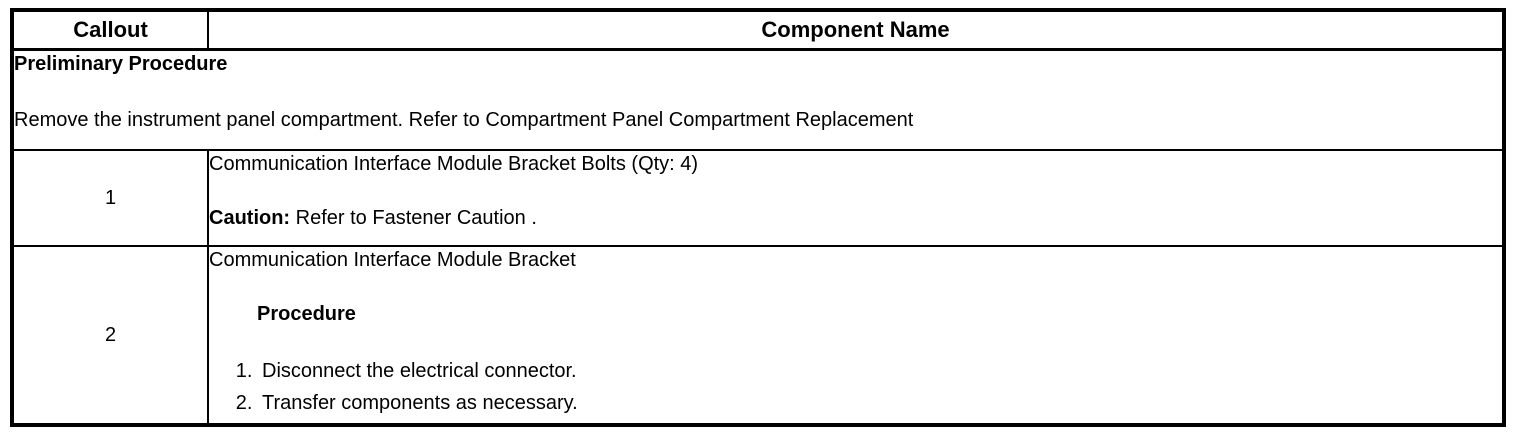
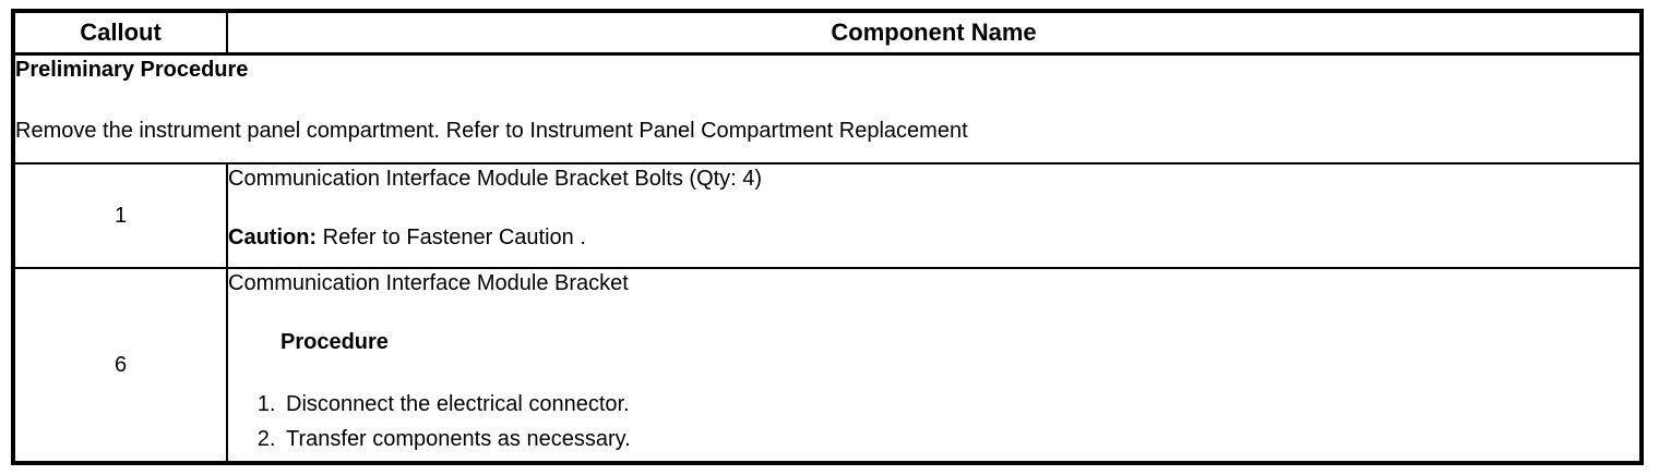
  Callout	Component Name
- Preliminary Procedure Remove the instrument panel compartment. Refer to Compartment Panel Compartment Replacement
+ Preliminary Procedure Remove the instrument panel compartment. Refer to Instrument Panel Compartment Replacement
  1	Communication Interface Module Bracket Bolts (Qty: 4) Caution: Refer to Fastener Caution .
- 2	Communication Interface Module Bracket Procedure Disconnect the electrical connector. Transfer components as necessary.
+ 6	Communication Interface Module Bracket Procedure Disconnect the electrical connector. Transfer components as necessary.
